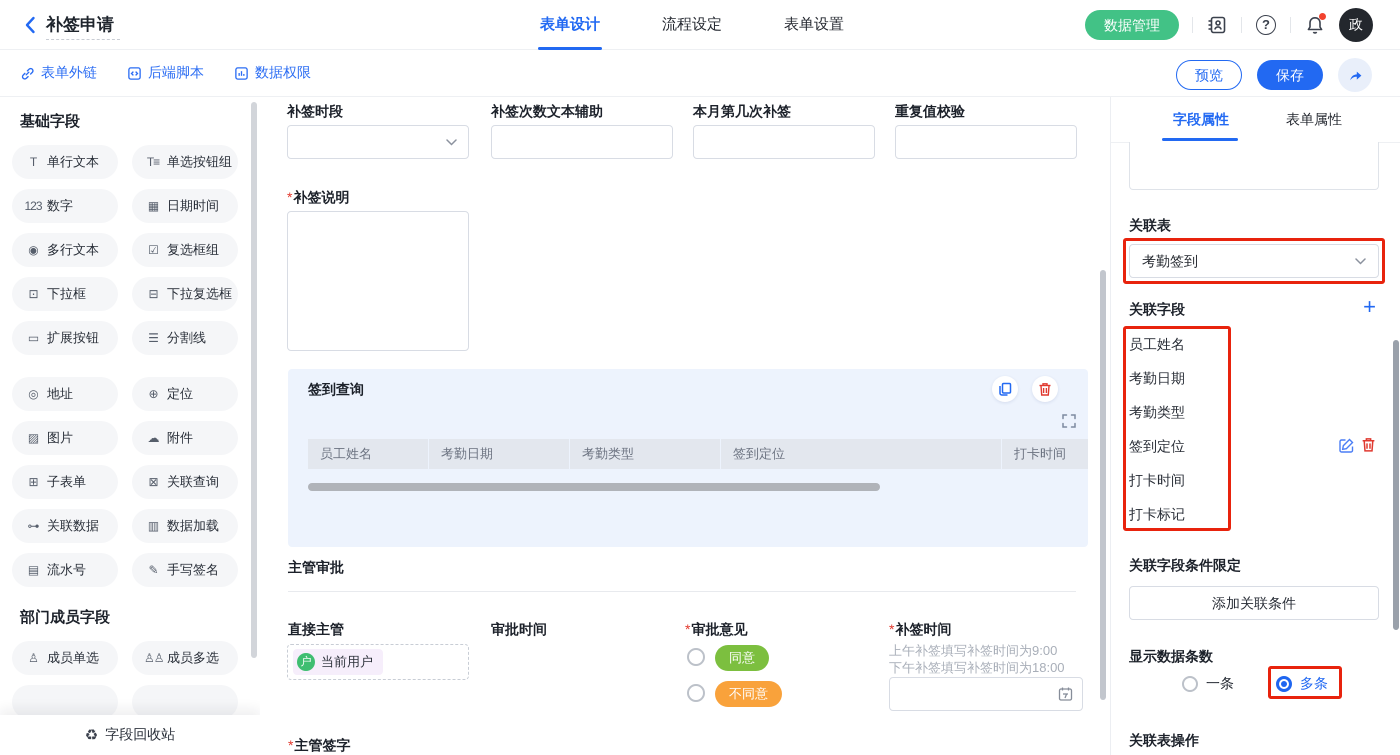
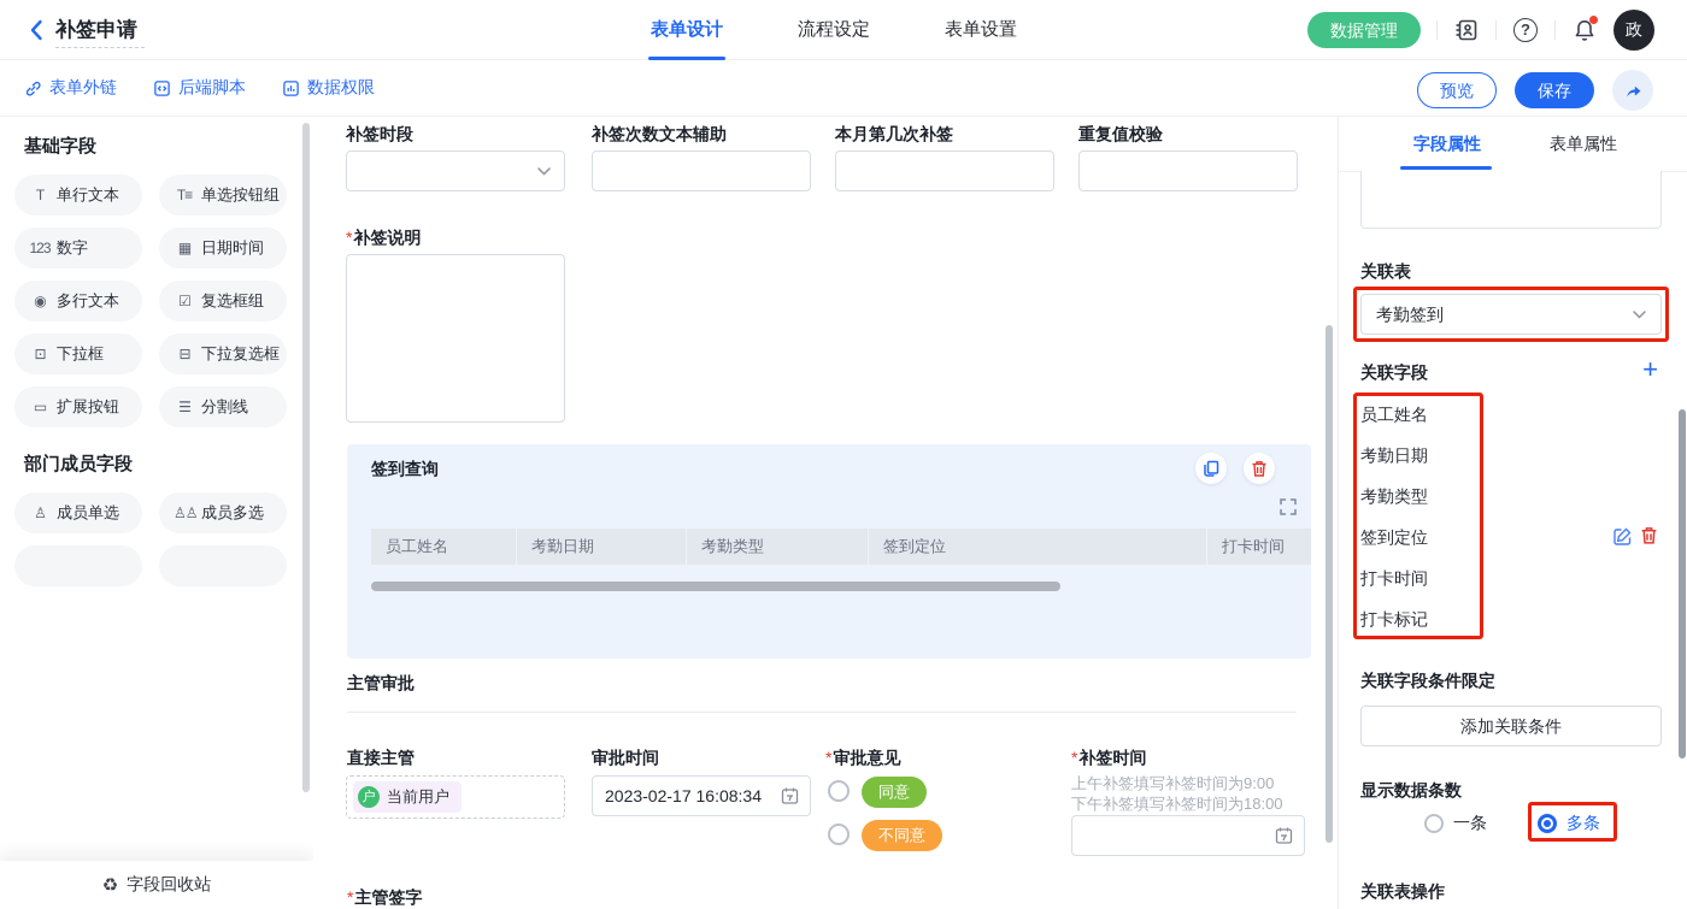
  补签申请
  表单设计
  流程设定
  表单设置
  数据管理
  ?
  政
  表单外链
  后端脚本
  数据权限
  预览
  保存
  基础字段
  T
  单行文本
  T≡
  单选按钮组
  123
  数字
  ▦
  日期时间
  ◉
  多行文本
  ☑
  复选框组
  ⊡
  下拉框
  ⊟
  下拉复选框
  ▭
  扩展按钮
  ☰
  分割线
- ◎
- 地址
- ⊕
- 定位
- ▨
- 图片
- ☁
- 附件
- ⊞
- 子表单
- ⊠
- 关联查询
- ⊶
- 关联数据
- ▥
- 数据加载
- ▤
- 流水号
- ✎
- 手写签名
  部门成员字段
  ♙
  成员单选
  ♙♙
  成员多选
  ♻
  字段回收站
  补签时段
  补签次数文本辅助
  本月第几次补签
  重复值校验
  *补签说明
  签到查询
  员工姓名
  考勤日期
  考勤类型
  签到定位
  打卡时间
  主管审批
  直接主管
  户
  当前用户
  审批时间
+ 2023-02-17 16:08:34
  *审批意见
  同意
  不同意
  *补签时间
  上午补签填写补签时间为9:00
  下午补签填写补签时间为18:00
  *主管签字
  字段属性
  表单属性
  关联表
  考勤签到
  关联字段
  +
  员工姓名
  考勤日期
  考勤类型
  签到定位
  打卡时间
  打卡标记
  关联字段条件限定
  添加关联条件
  显示数据条数
  一条
  多条
  关联表操作
